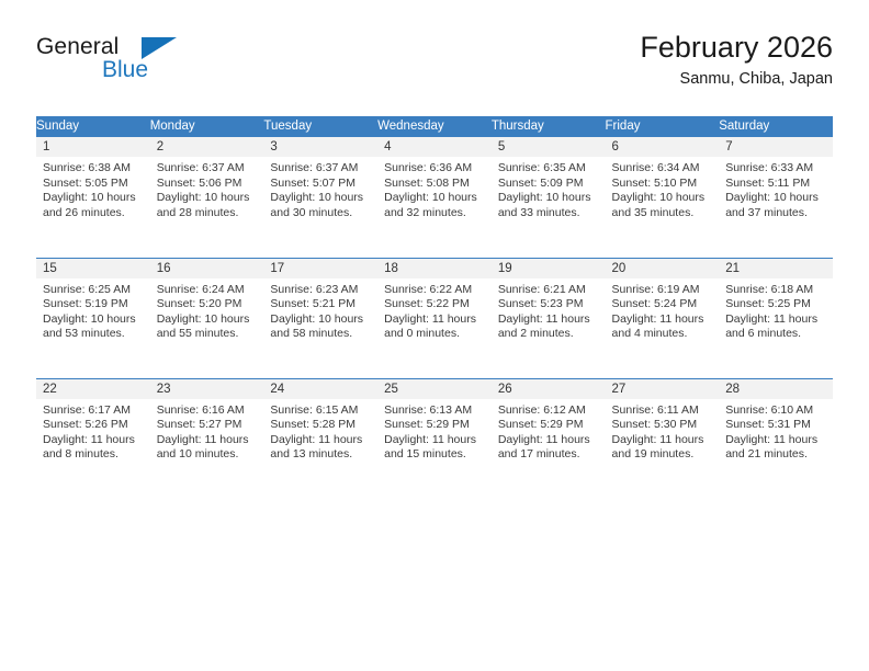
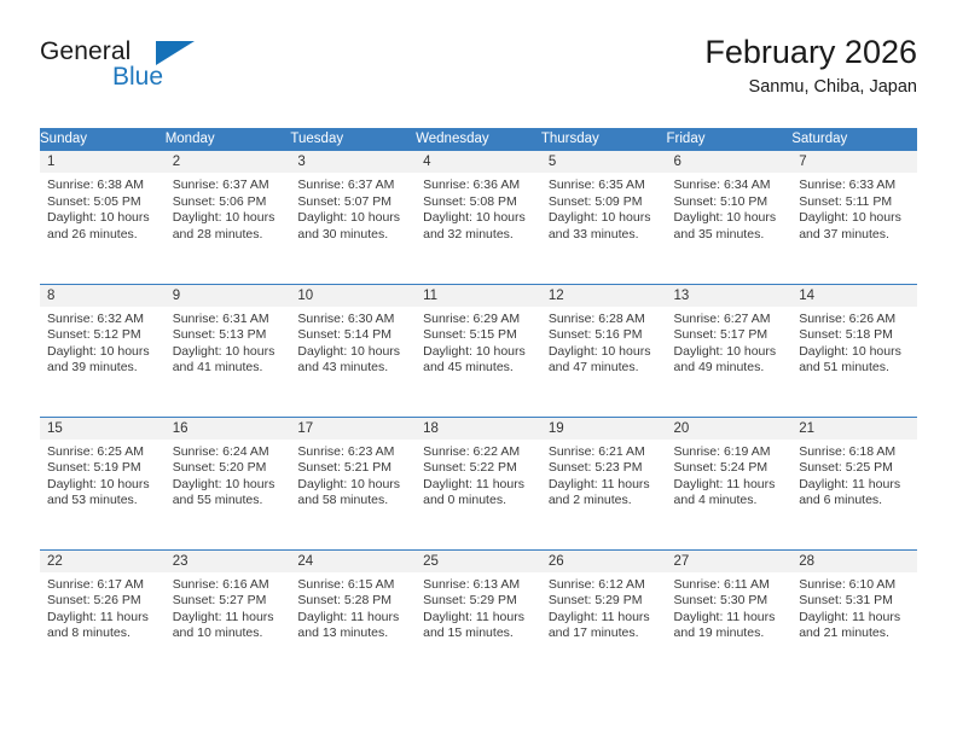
  General
  Blue
  February 2026
  Sanmu, Chiba, Japan
  Sunday	Monday	Tuesday	Wednesday	Thursday	Friday	Saturday
  1 Sunrise: 6:38 AM Sunset: 5:05 PM Daylight: 10 hours and 26 minutes.	2 Sunrise: 6:37 AM Sunset: 5:06 PM Daylight: 10 hours and 28 minutes.	3 Sunrise: 6:37 AM Sunset: 5:07 PM Daylight: 10 hours and 30 minutes.	4 Sunrise: 6:36 AM Sunset: 5:08 PM Daylight: 10 hours and 32 minutes.	5 Sunrise: 6:35 AM Sunset: 5:09 PM Daylight: 10 hours and 33 minutes.	6 Sunrise: 6:34 AM Sunset: 5:10 PM Daylight: 10 hours and 35 minutes.	7 Sunrise: 6:33 AM Sunset: 5:11 PM Daylight: 10 hours and 37 minutes.
+ 8 Sunrise: 6:32 AM Sunset: 5:12 PM Daylight: 10 hours and 39 minutes.	9 Sunrise: 6:31 AM Sunset: 5:13 PM Daylight: 10 hours and 41 minutes.	10 Sunrise: 6:30 AM Sunset: 5:14 PM Daylight: 10 hours and 43 minutes.	11 Sunrise: 6:29 AM Sunset: 5:15 PM Daylight: 10 hours and 45 minutes.	12 Sunrise: 6:28 AM Sunset: 5:16 PM Daylight: 10 hours and 47 minutes.	13 Sunrise: 6:27 AM Sunset: 5:17 PM Daylight: 10 hours and 49 minutes.	14 Sunrise: 6:26 AM Sunset: 5:18 PM Daylight: 10 hours and 51 minutes.
  15 Sunrise: 6:25 AM Sunset: 5:19 PM Daylight: 10 hours and 53 minutes.	16 Sunrise: 6:24 AM Sunset: 5:20 PM Daylight: 10 hours and 55 minutes.	17 Sunrise: 6:23 AM Sunset: 5:21 PM Daylight: 10 hours and 58 minutes.	18 Sunrise: 6:22 AM Sunset: 5:22 PM Daylight: 11 hours and 0 minutes.	19 Sunrise: 6:21 AM Sunset: 5:23 PM Daylight: 11 hours and 2 minutes.	20 Sunrise: 6:19 AM Sunset: 5:24 PM Daylight: 11 hours and 4 minutes.	21 Sunrise: 6:18 AM Sunset: 5:25 PM Daylight: 11 hours and 6 minutes.
  22 Sunrise: 6:17 AM Sunset: 5:26 PM Daylight: 11 hours and 8 minutes.	23 Sunrise: 6:16 AM Sunset: 5:27 PM Daylight: 11 hours and 10 minutes.	24 Sunrise: 6:15 AM Sunset: 5:28 PM Daylight: 11 hours and 13 minutes.	25 Sunrise: 6:13 AM Sunset: 5:29 PM Daylight: 11 hours and 15 minutes.	26 Sunrise: 6:12 AM Sunset: 5:29 PM Daylight: 11 hours and 17 minutes.	27 Sunrise: 6:11 AM Sunset: 5:30 PM Daylight: 11 hours and 19 minutes.	28 Sunrise: 6:10 AM Sunset: 5:31 PM Daylight: 11 hours and 21 minutes.
